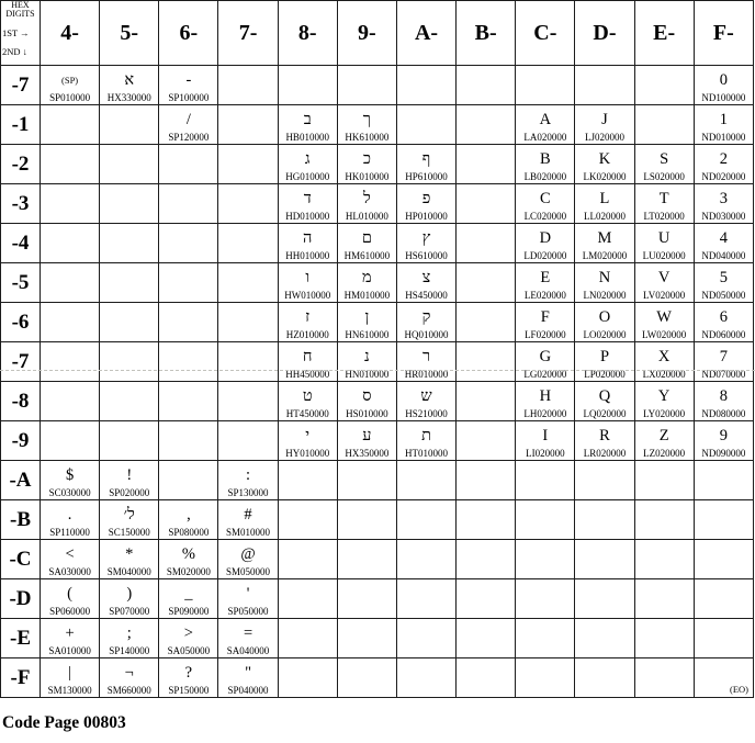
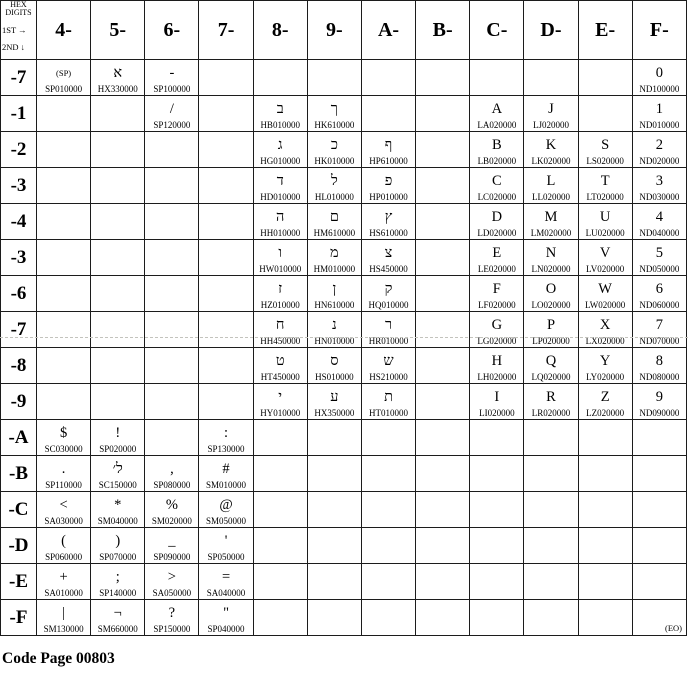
  HEXDIGITS1ST →2ND ↓	4-	5-	6-	7-	8-	9-	A-	B-	C-	D-	E-	F-
  -7	(SP)SP010000	אHX330000	-SP100000									0ND100000
  -1			/SP120000		בHB010000	ךHK610000			ALA020000	JLJ020000		1ND010000
  -2					גHG010000	כHK010000	ףHP610000		BLB020000	KLK020000	SLS020000	2ND020000
  -3					דHD010000	לHL010000	פHP010000		CLC020000	LLL020000	TLT020000	3ND030000
  -4					הHH010000	םHM610000	ץHS610000		DLD020000	MLM020000	ULU020000	4ND040000
- -5					וHW010000	מHM010000	צHS450000		ELE020000	NLN020000	VLV020000	5ND050000
+ -3					וHW010000	מHM010000	צHS450000		ELE020000	NLN020000	VLV020000	5ND050000
  -6					זHZ010000	ןHN610000	קHQ010000		FLF020000	OLO020000	WLW020000	6ND060000
  -7					חHH450000	נHN010000	רHR010000		GLG020000	PLP020000	XLX020000	7ND070000
  -8					טHT450000	סHS010000	שHS210000		HLH020000	QLQ020000	YLY020000	8ND080000
  -9					יHY010000	עHX350000	תHT010000		ILI020000	RLR020000	ZLZ020000	9ND090000
  -A	$SC030000	!SP020000		:SP130000
  -B	.SP110000	ל׳SC150000	,SP080000	#SM010000
  -C	<SA030000	*SM040000	%SM020000	@SM050000
  -D	(SP060000	)SP070000	_SP090000	'SP050000
  -E	+SA010000	;SP140000	>SA050000	=SA040000
  -F	|SM130000	¬SM660000	?SP150000	"SP040000								(EO)
  Code Page 00803
